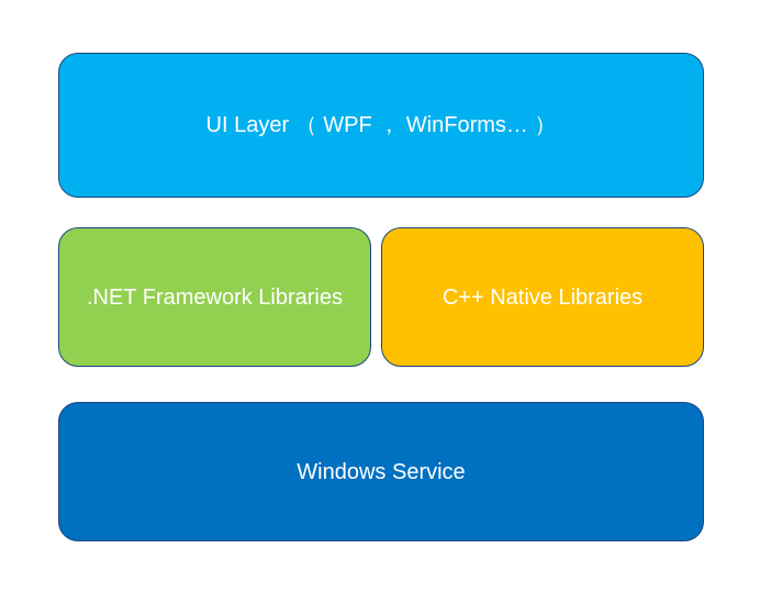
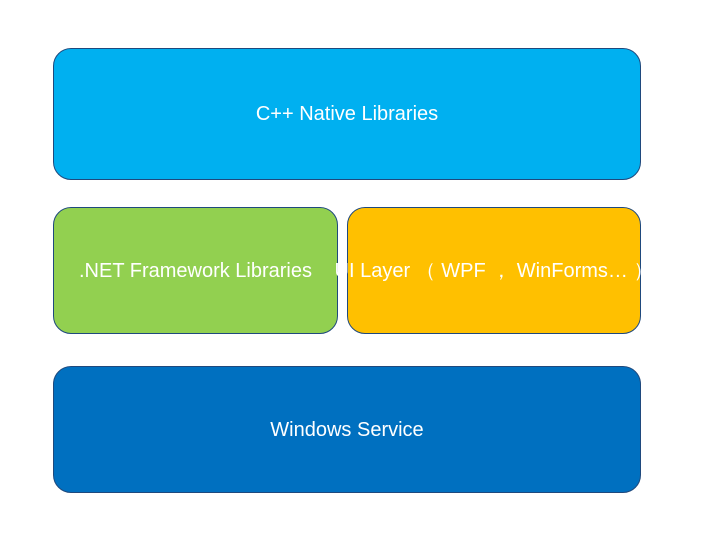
- UI Layer （ WPF ， WinForms… ）
+ C++ Native Libraries
  .NET Framework Libraries
- C++ Native Libraries
+ UI Layer （ WPF ， WinForms… ）
  Windows Service
